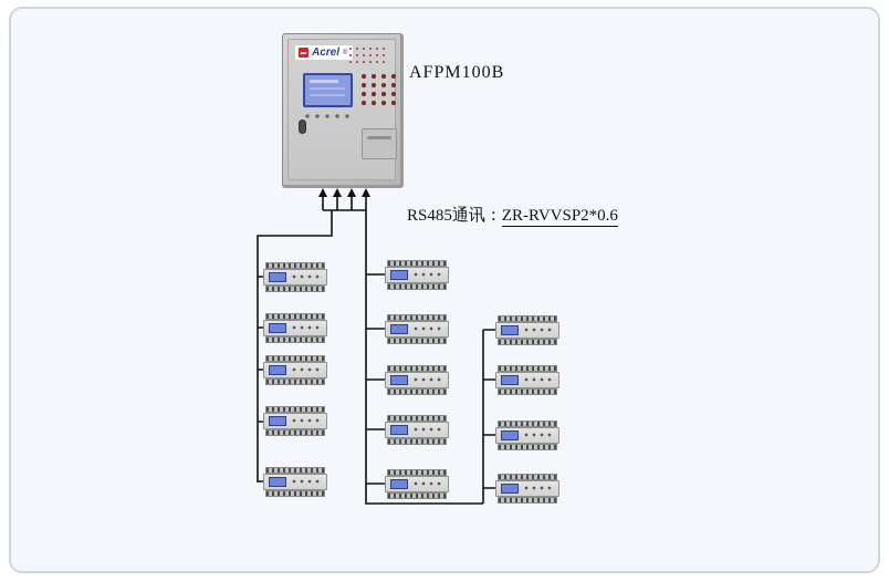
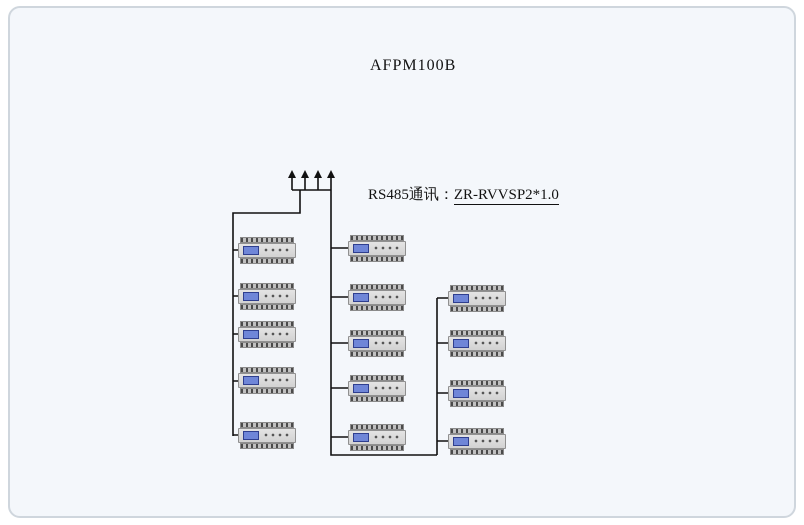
- Acrel
  AFPM100B
- RS485通讯：ZR-RVVSP2*0.6
+ RS485通讯：ZR-RVVSP2*1.0
